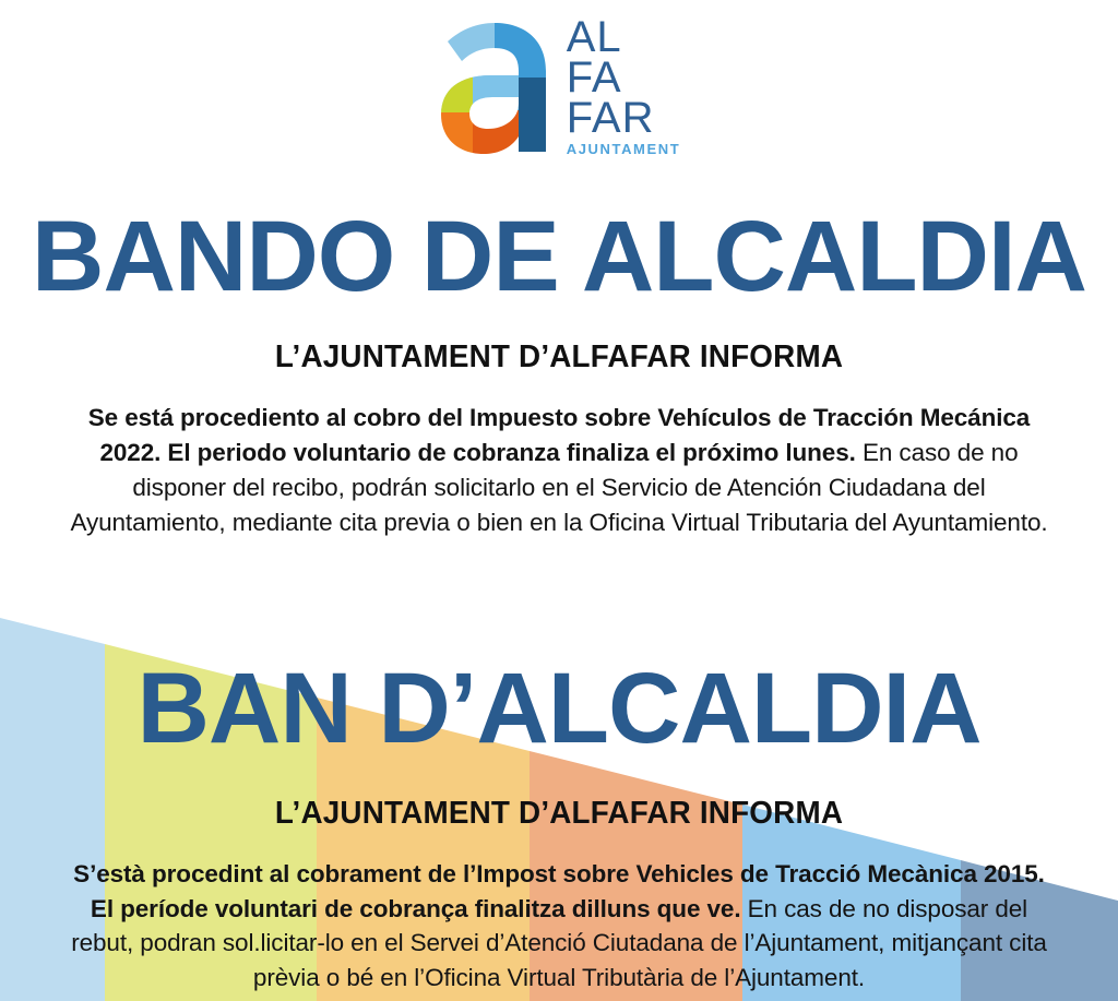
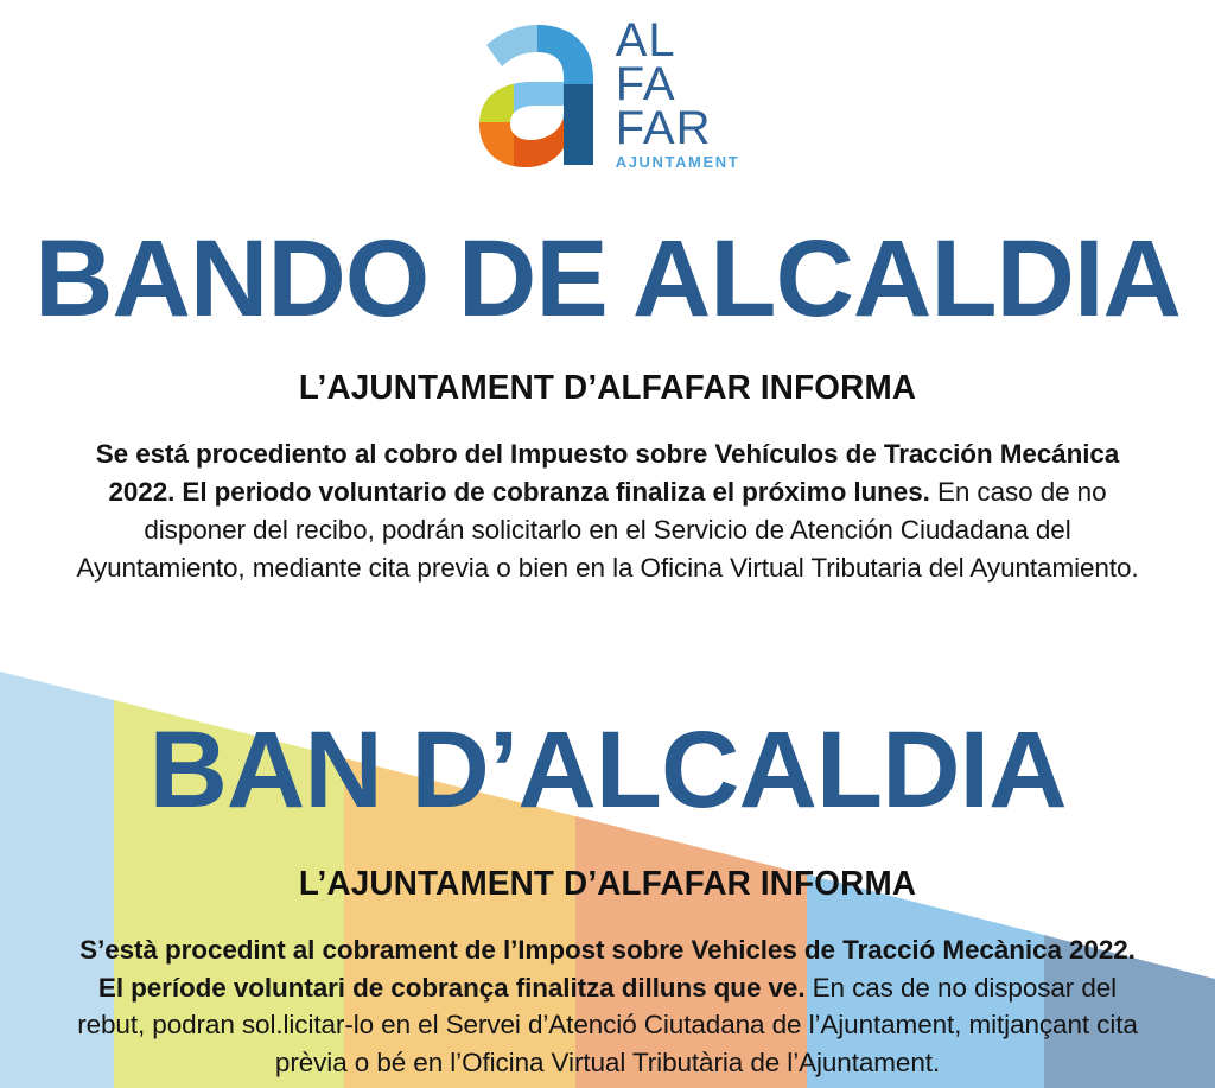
  AL
  FA
  FAR
  AJUNTAMENT
  BANDO DE ALCALDIA
  L’AJUNTAMENT D’ALFAFAR INFORMA
  Se está procediento al cobro del Impuesto sobre Vehículos de Tracción Mecánica 2022. El periodo voluntario de cobranza finaliza el próximo lunes. En caso de no disponer del recibo, podrán solicitarlo en el Servicio de Atención Ciudadana del Ayuntamiento, mediante cita previa o bien en la Oficina Virtual Tributaria del Ayuntamiento.
  BAN D’ALCALDIA
  L’AJUNTAMENT D’ALFAFAR INFORMA
- S’està procedint al cobrament de l’Impost sobre Vehicles de Tracció Mecànica 2015. El període voluntari de cobrança finalitza dilluns que ve. En cas de no disposar del rebut, podran sol.licitar-lo en el Servei d’Atenció Ciutadana de l’Ajuntament, mitjançant cita prèvia o bé en l’Oficina Virtual Tributària de l’Ajuntament.
+ S’està procedint al cobrament de l’Impost sobre Vehicles de Tracció Mecànica 2022. El període voluntari de cobrança finalitza dilluns que ve. En cas de no disposar del rebut, podran sol.licitar-lo en el Servei d’Atenció Ciutadana de l’Ajuntament, mitjançant cita prèvia o bé en l’Oficina Virtual Tributària de l’Ajuntament.
